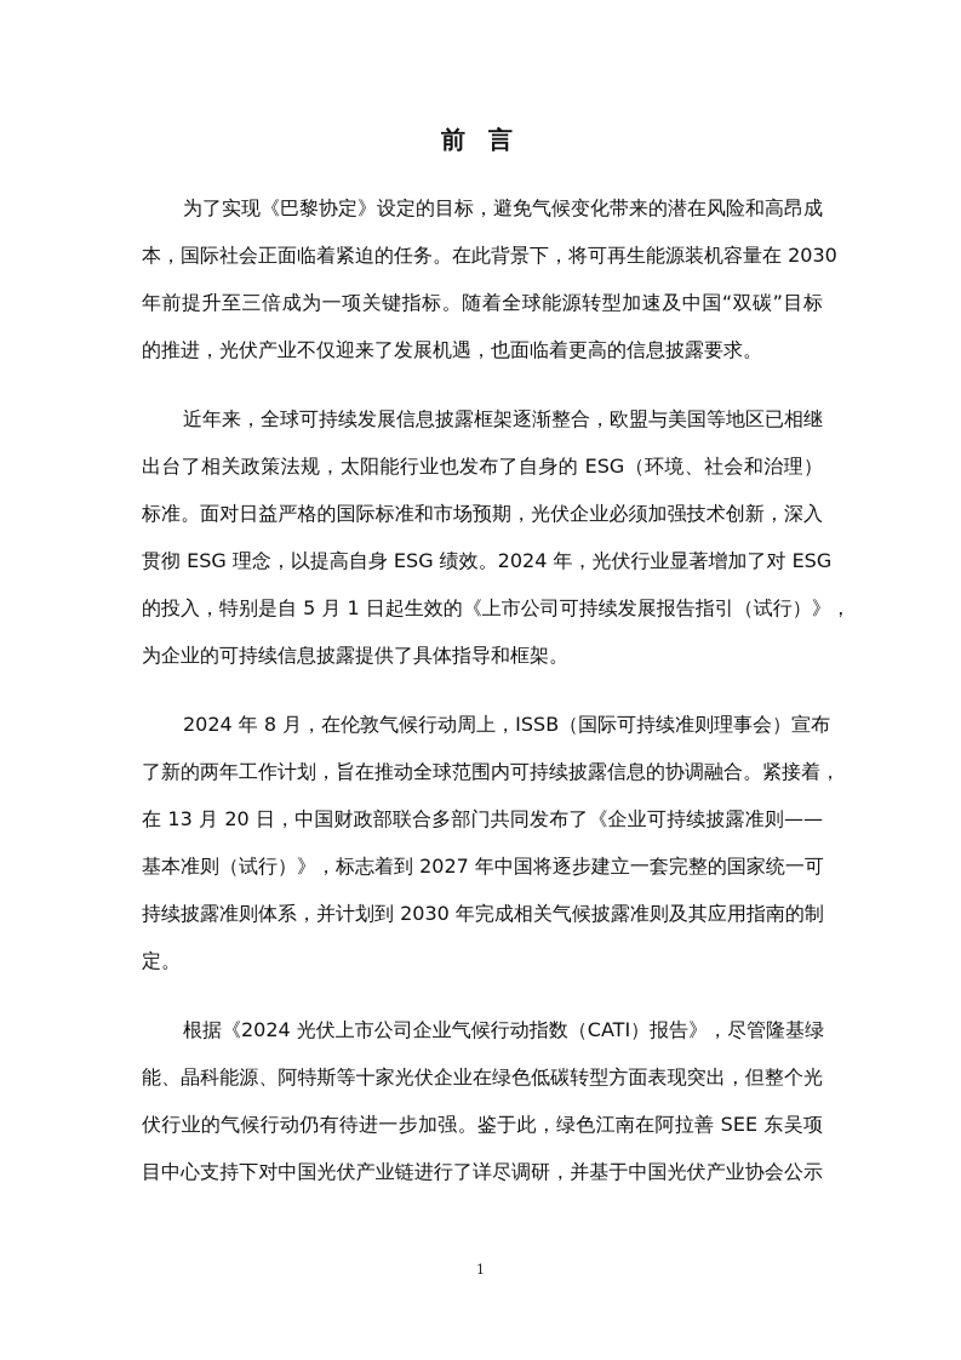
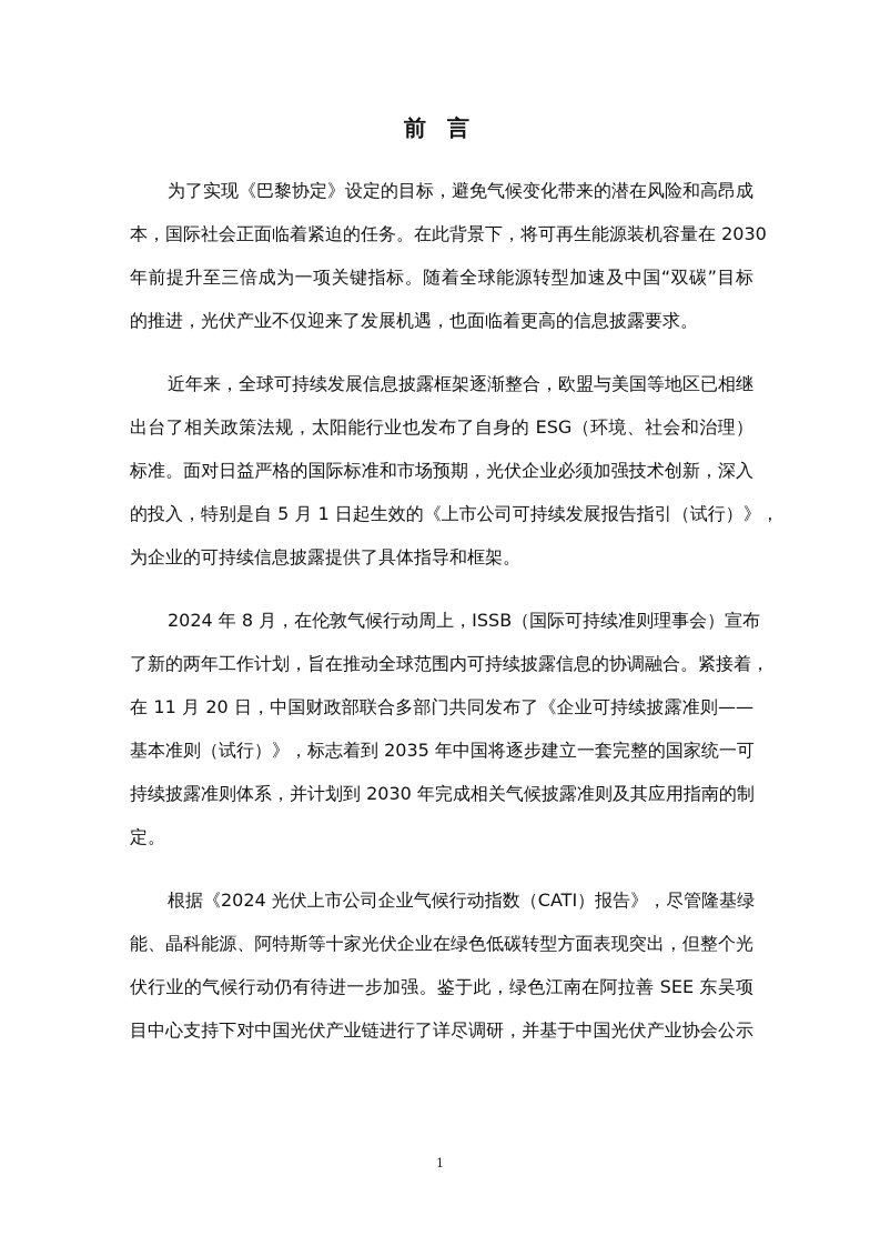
  前 言
  为了实现《巴黎协定》设定的目标，避免气候变化带来的潜在风险和高昂成
  本，国际社会正面临着紧迫的任务。在此背景下，将可再生能源装机容量在 2030
  年前提升至三倍成为一项关键指标。随着全球能源转型加速及中国“双碳”目标
  的推进，光伏产业不仅迎来了发展机遇，也面临着更高的信息披露要求。
  近年来，全球可持续发展信息披露框架逐渐整合，欧盟与美国等地区已相继
  出台了相关政策法规，太阳能行业也发布了自身的 ESG（环境、社会和治理）
  标准。面对日益严格的国际标准和市场预期，光伏企业必须加强技术创新，深入
- 贯彻 ESG 理念，以提高自身 ESG 绩效。2024 年，光伏行业显著增加了对 ESG
  的投入，特别是自 5 月 1 日起生效的《上市公司可持续发展报告指引（试行）》，
  为企业的可持续信息披露提供了具体指导和框架。
  2024 年 8 月，在伦敦气候行动周上，ISSB（国际可持续准则理事会）宣布
  了新的两年工作计划，旨在推动全球范围内可持续披露信息的协调融合。紧接着，
- 在 13 月 20 日，中国财政部联合多部门共同发布了《企业可持续披露准则——
+ 在 11 月 20 日，中国财政部联合多部门共同发布了《企业可持续披露准则——
- 基本准则（试行）》，标志着到 2027 年中国将逐步建立一套完整的国家统一可
+ 基本准则（试行）》，标志着到 2035 年中国将逐步建立一套完整的国家统一可
  持续披露准则体系，并计划到 2030 年完成相关气候披露准则及其应用指南的制
  定。
  根据《2024 光伏上市公司企业气候行动指数（CATI）报告》，尽管隆基绿
  能、晶科能源、阿特斯等十家光伏企业在绿色低碳转型方面表现突出，但整个光
  伏行业的气候行动仍有待进一步加强。鉴于此，绿色江南在阿拉善 SEE 东吴项
  目中心支持下对中国光伏产业链进行了详尽调研，并基于中国光伏产业协会公示
  1
